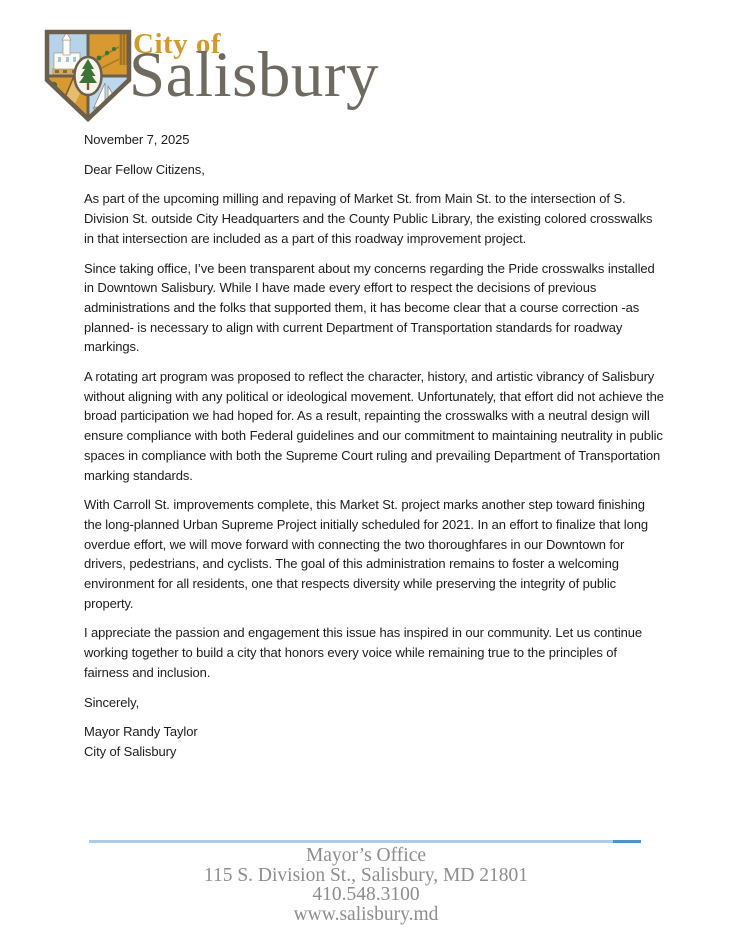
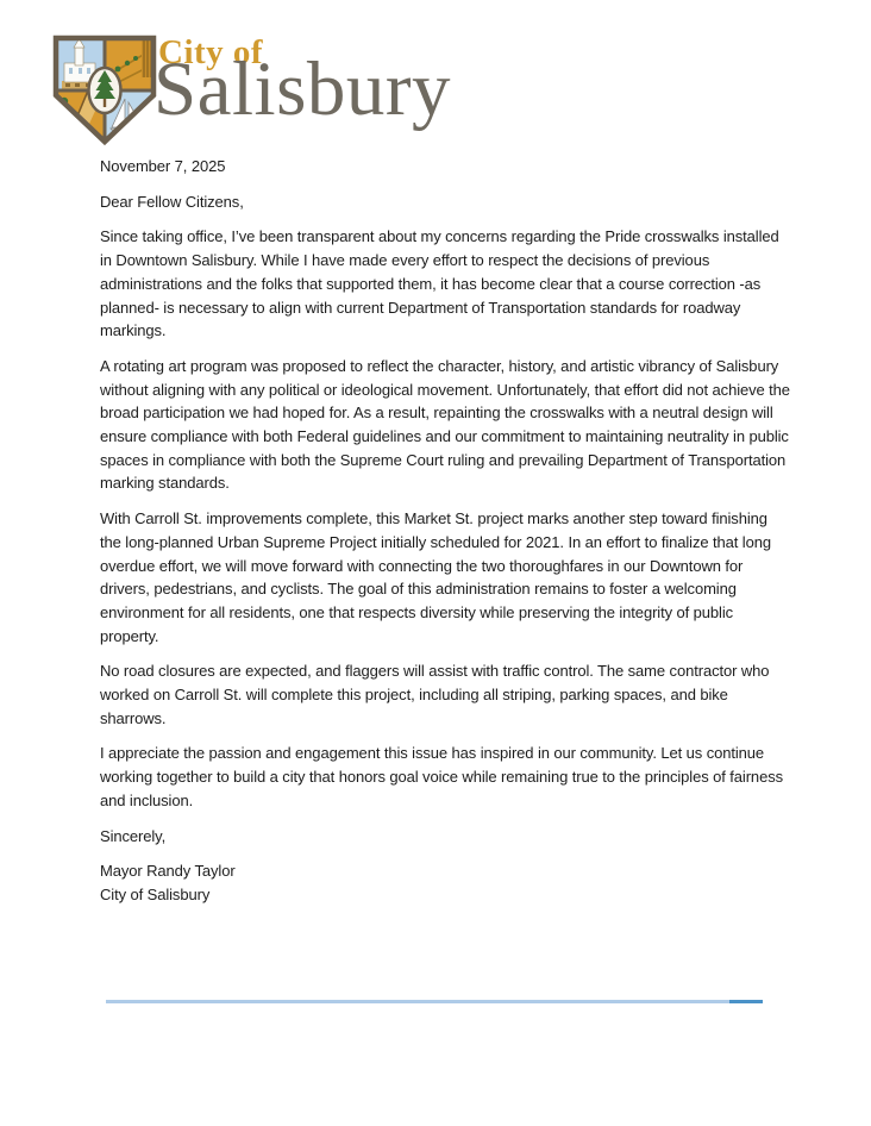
  City of
  Salisbury
  November 7, 2025
  Dear Fellow Citizens,
- As part of the upcoming milling and repaving of Market St. from Main St. to the intersection of S. Division St. outside City Headquarters and the County Public Library, the existing colored crosswalks in that intersection are included as a part of this roadway improvement project.
  Since taking office, I’ve been transparent about my concerns regarding the Pride crosswalks installed in Downtown Salisbury. While I have made every effort to respect the decisions of previous administrations and the folks that supported them, it has become clear that a course correction -as planned- is necessary to align with current Department of Transportation standards for roadway markings.
  A rotating art program was proposed to reflect the character, history, and artistic vibrancy of Salisbury without aligning with any political or ideological movement. Unfortunately, that effort did not achieve the broad participation we had hoped for. As a result, repainting the crosswalks with a neutral design will ensure compliance with both Federal guidelines and our commitment to maintaining neutrality in public spaces in compliance with both the Supreme Court ruling and prevailing Department of Transportation marking standards.
  With Carroll St. improvements complete, this Market St. project marks another step toward finishing the long-planned Urban Supreme Project initially scheduled for 2021. In an effort to finalize that long overdue effort, we will move forward with connecting the two thoroughfares in our Downtown for drivers, pedestrians, and cyclists. The goal of this administration remains to foster a welcoming environment for all residents, one that respects diversity while preserving the integrity of public property.
+ No road closures are expected, and flaggers will assist with traffic control. The same contractor who worked on Carroll St. will complete this project, including all striping, parking spaces, and bike sharrows.
- I appreciate the passion and engagement this issue has inspired in our community. Let us continue working together to build a city that honors every voice while remaining true to the principles of fairness and inclusion.
+ I appreciate the passion and engagement this issue has inspired in our community. Let us continue working together to build a city that honors goal voice while remaining true to the principles of fairness and inclusion.
  Sincerely,
  Mayor Randy Taylor
  City of Salisbury
- Mayor’s Office
- 115 S. Division St., Salisbury, MD 21801
- 410.548.3100
- www.salisbury.md
